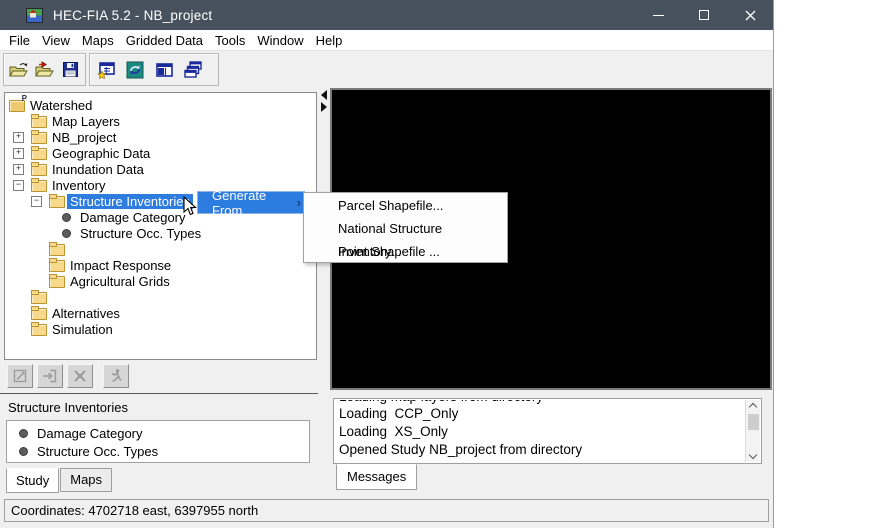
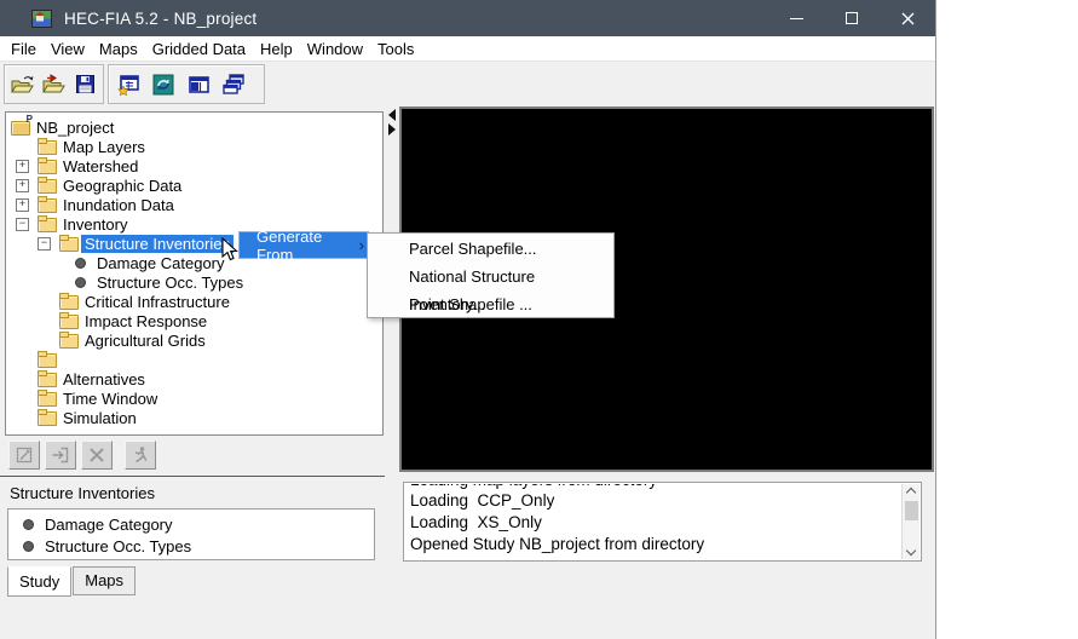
  HEC-FIA 5.2 - NB_project
  File
  View
  Maps
  Gridded Data
- Tools
+ Help
  Window
- Help
+ Tools
- Watershed
+ NB_project
  Map Layers
- NB_project
+ Watershed
  Geographic Data
  Inundation Data
  Inventory
  Structure Inventorie
  Damage Category
  Structure Occ. Types
+ Critical Infrastructure
  Impact Response
  Agricultural Grids
  Alternatives
+ Time Window
  Simulation
  Generate From
  ›
  Parcel Shapefile...
  National Structure Inventory...
  Point Shapefile ...
  Structure Inventories
  Damage Category
  Structure Occ. Types
  Study
  Maps
  Loading CCP_Only
  Loading XS_Only
  Opened Study NB_project from directory
- Messages
- Coordinates: 4702718 east, 6397955 north
